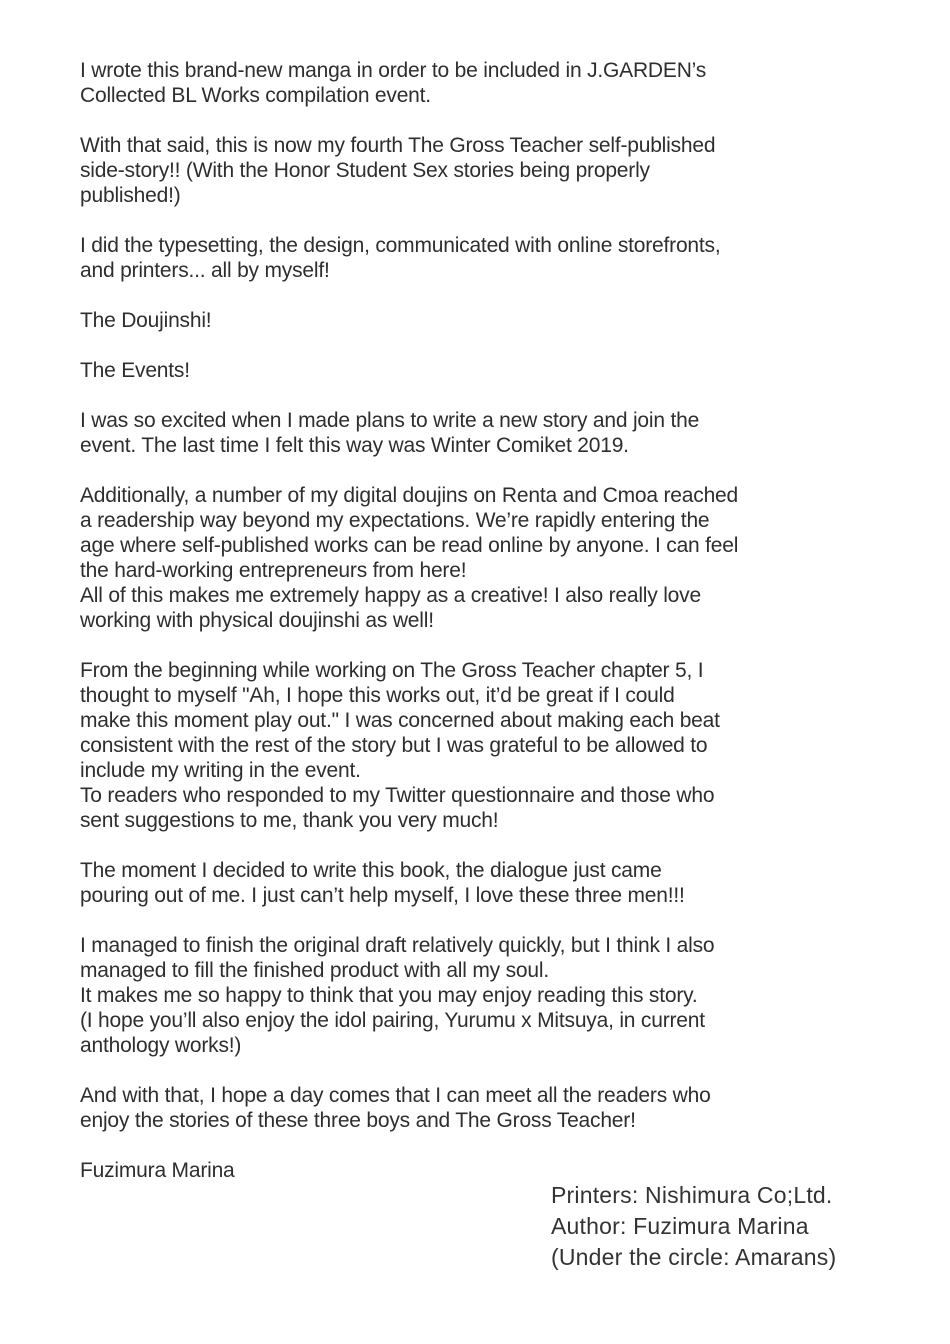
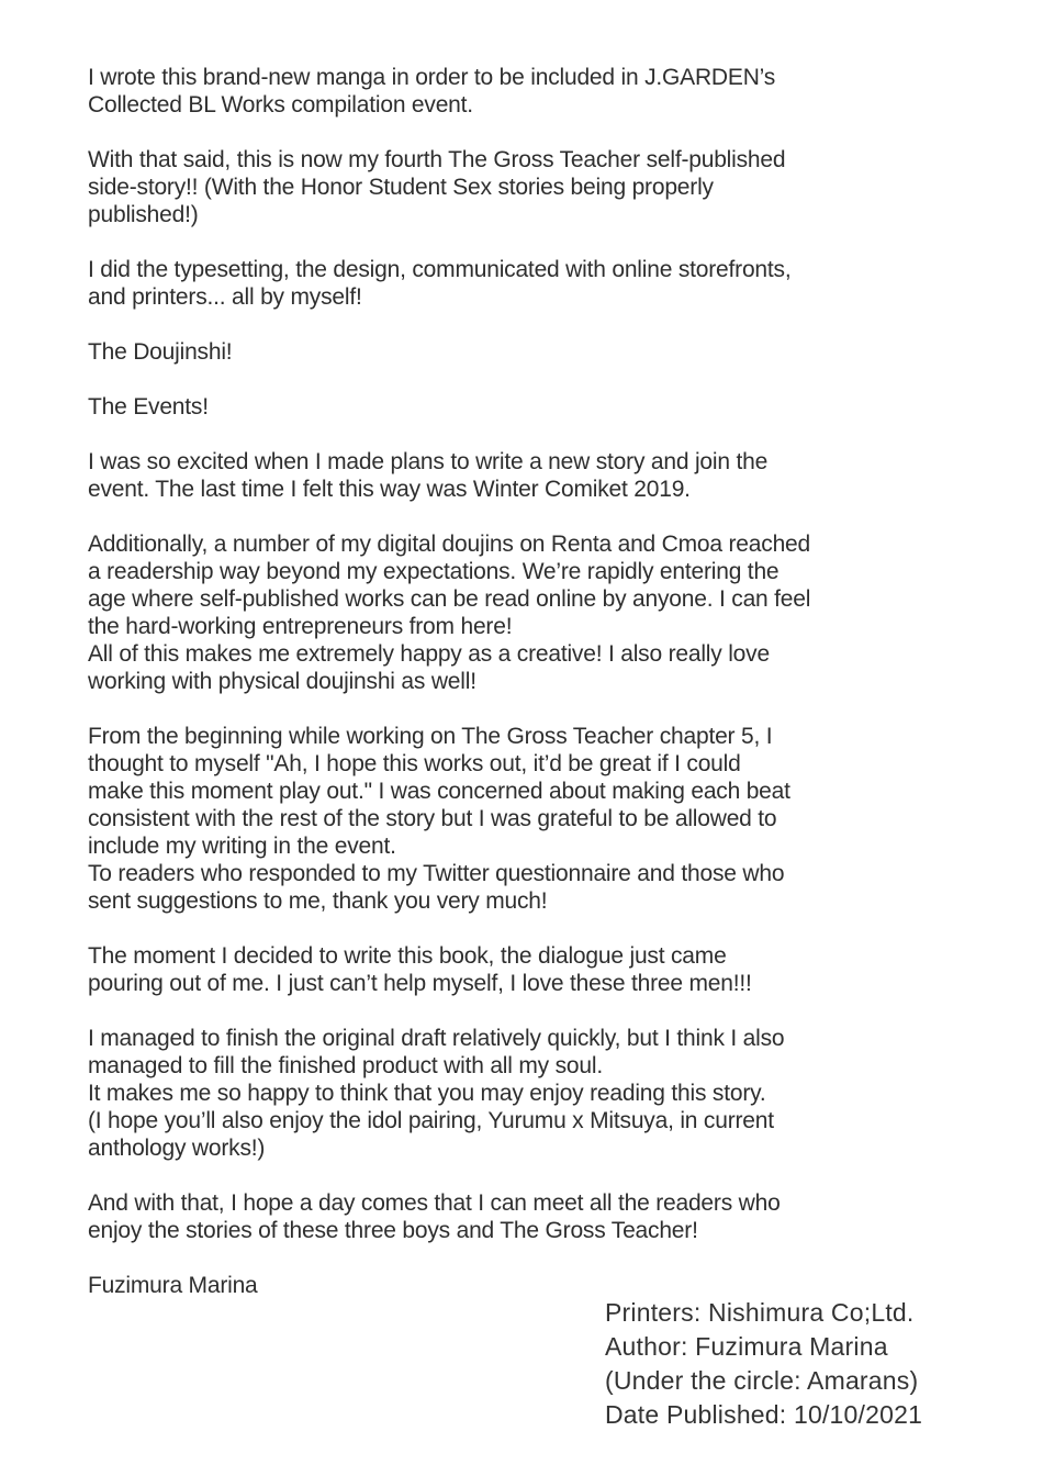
  I wrote this brand-new manga in order to be included in J.GARDEN’s
  Collected BL Works compilation event.
  With that said, this is now my fourth The Gross Teacher self-published
  side-story!! (With the Honor Student Sex stories being properly
  published!)
  I did the typesetting, the design, communicated with online storefronts,
  and printers... all by myself!
  The Doujinshi!
  The Events!
  I was so excited when I made plans to write a new story and join the
  event. The last time I felt this way was Winter Comiket 2019.
  Additionally, a number of my digital doujins on Renta and Cmoa reached
  a readership way beyond my expectations. We’re rapidly entering the
  age where self-published works can be read online by anyone. I can feel
  the hard-working entrepreneurs from here!
  All of this makes me extremely happy as a creative! I also really love
  working with physical doujinshi as well!
  From the beginning while working on The Gross Teacher chapter 5, I
  thought to myself "Ah, I hope this works out, it’d be great if I could
  make this moment play out." I was concerned about making each beat
  consistent with the rest of the story but I was grateful to be allowed to
  include my writing in the event.
  To readers who responded to my Twitter questionnaire and those who
  sent suggestions to me, thank you very much!
  The moment I decided to write this book, the dialogue just came
  pouring out of me. I just can’t help myself, I love these three men!!!
  I managed to finish the original draft relatively quickly, but I think I also
  managed to fill the finished product with all my soul.
  It makes me so happy to think that you may enjoy reading this story.
  (I hope you’ll also enjoy the idol pairing, Yurumu x Mitsuya, in current
  anthology works!)
  And with that, I hope a day comes that I can meet all the readers who
  enjoy the stories of these three boys and The Gross Teacher!
  Fuzimura Marina
  Printers: Nishimura Co;Ltd.
  Author: Fuzimura Marina
  (Under the circle: Amarans)
+ Date Published: 10/10/2021
